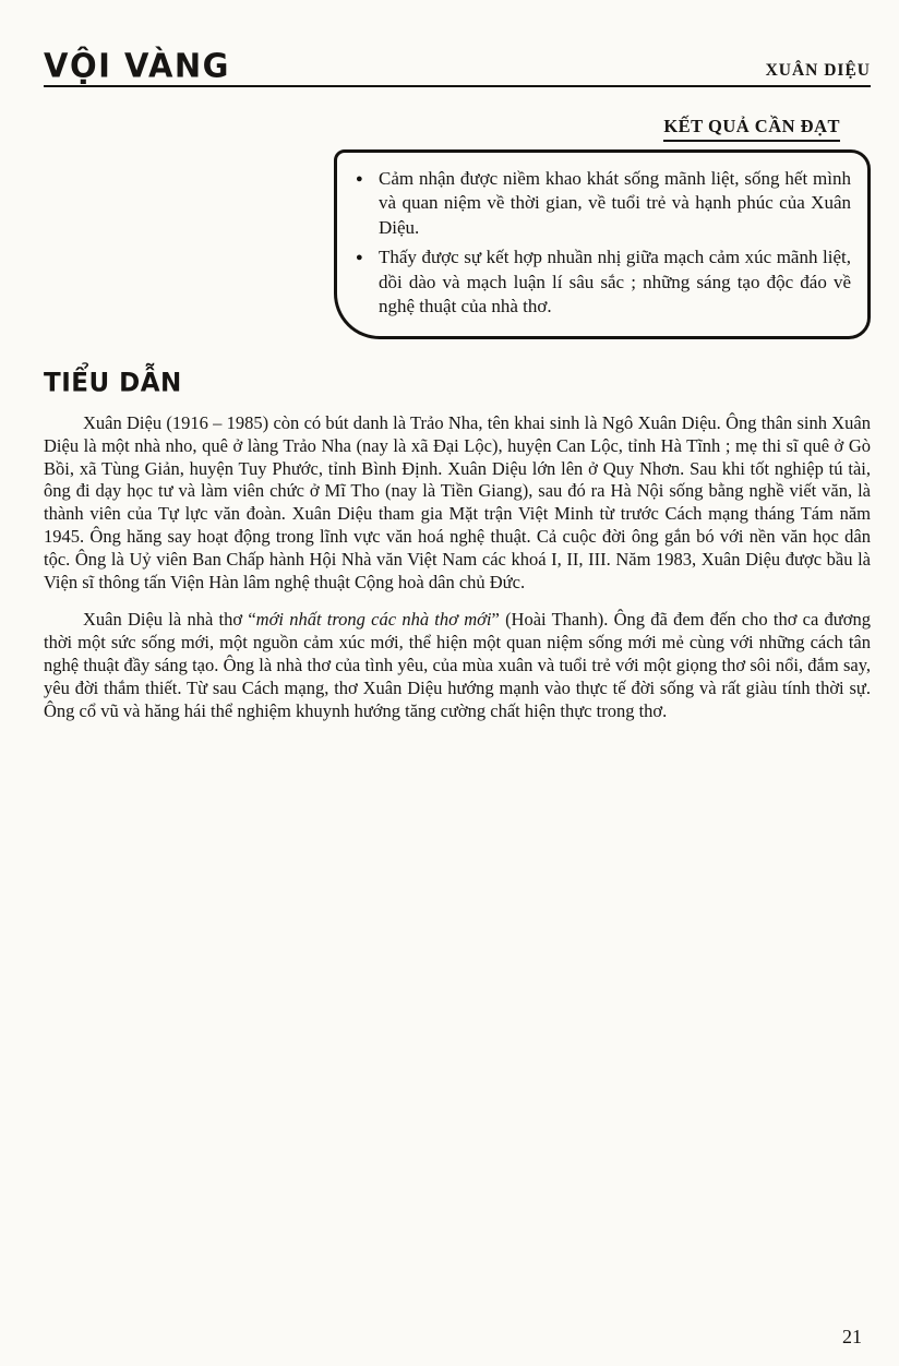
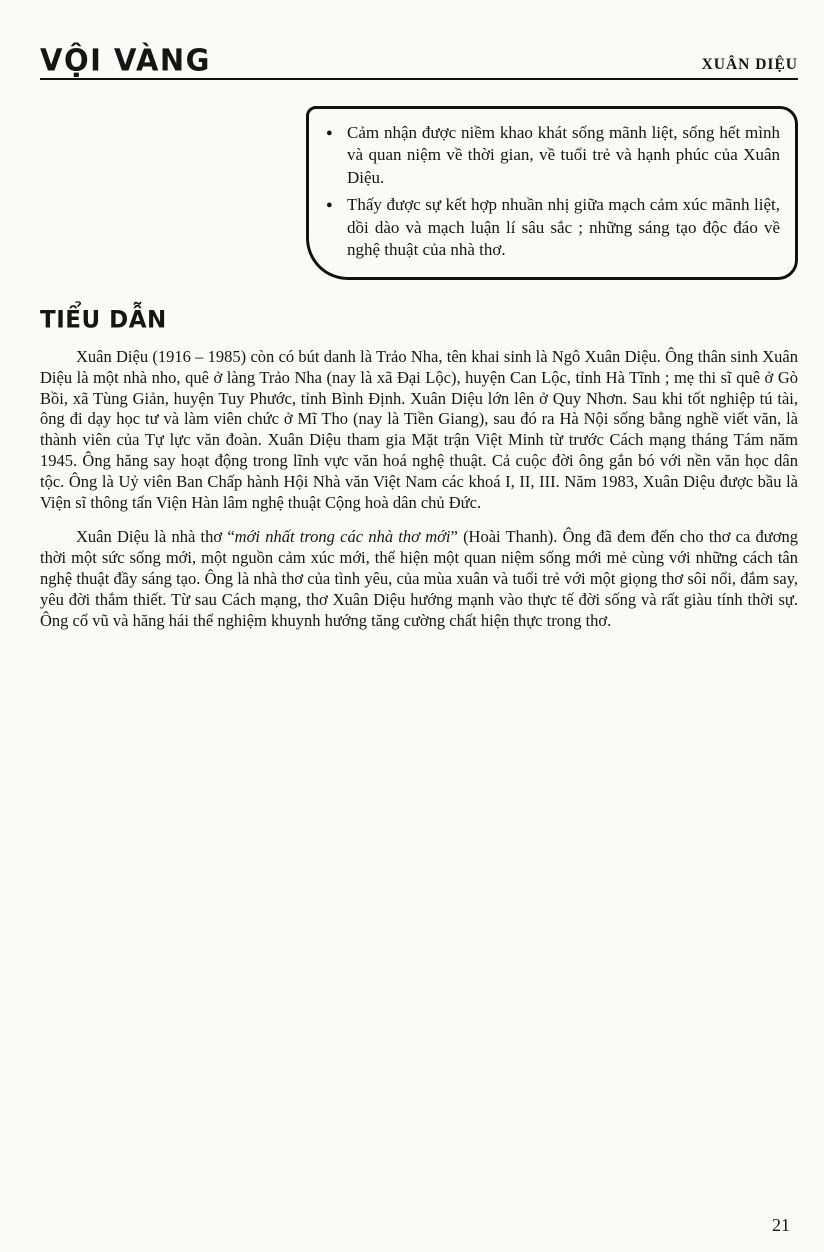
  VỘI VÀNG
  XUÂN DIỆU
- KẾT QUẢ CẦN ĐẠT
  ●
  Cảm nhận được niềm khao khát sống mãnh liệt, sống hết mình và quan niệm về thời gian, về tuổi trẻ và hạnh phúc của Xuân Diệu.
  ●
  Thấy được sự kết hợp nhuần nhị giữa mạch cảm xúc mãnh liệt, dồi dào và mạch luận lí sâu sắc ; những sáng tạo độc đáo về nghệ thuật của nhà thơ.
  TIỂU DẪN
  Xuân Diệu (1916 – 1985) còn có bút danh là Trảo Nha, tên khai sinh là Ngô Xuân Diệu. Ông thân sinh Xuân Diệu là một nhà nho, quê ở làng Trảo Nha (nay là xã Đại Lộc), huyện Can Lộc, tỉnh Hà Tĩnh ; mẹ thi sĩ quê ở Gò Bồi, xã Tùng Giản, huyện Tuy Phước, tỉnh Bình Định. Xuân Diệu lớn lên ở Quy Nhơn. Sau khi tốt nghiệp tú tài, ông đi dạy học tư và làm viên chức ở Mĩ Tho (nay là Tiền Giang), sau đó ra Hà Nội sống bằng nghề viết văn, là thành viên của Tự lực văn đoàn. Xuân Diệu tham gia Mặt trận Việt Minh từ trước Cách mạng tháng Tám năm 1945. Ông hăng say hoạt động trong lĩnh vực văn hoá nghệ thuật. Cả cuộc đời ông gắn bó với nền văn học dân tộc. Ông là Uỷ viên Ban Chấp hành Hội Nhà văn Việt Nam các khoá I, II, III. Năm 1983, Xuân Diệu được bầu là Viện sĩ thông tấn Viện Hàn lâm nghệ thuật Cộng hoà dân chủ Đức.
  Xuân Diệu là nhà thơ “mới nhất trong các nhà thơ mới” (Hoài Thanh). Ông đã đem đến cho thơ ca đương thời một sức sống mới, một nguồn cảm xúc mới, thể hiện một quan niệm sống mới mẻ cùng với những cách tân nghệ thuật đầy sáng tạo. Ông là nhà thơ của tình yêu, của mùa xuân và tuổi trẻ với một giọng thơ sôi nổi, đắm say, yêu đời thắm thiết. Từ sau Cách mạng, thơ Xuân Diệu hướng mạnh vào thực tế đời sống và rất giàu tính thời sự. Ông cổ vũ và hăng hái thể nghiệm khuynh hướng tăng cường chất hiện thực trong thơ.
  21
